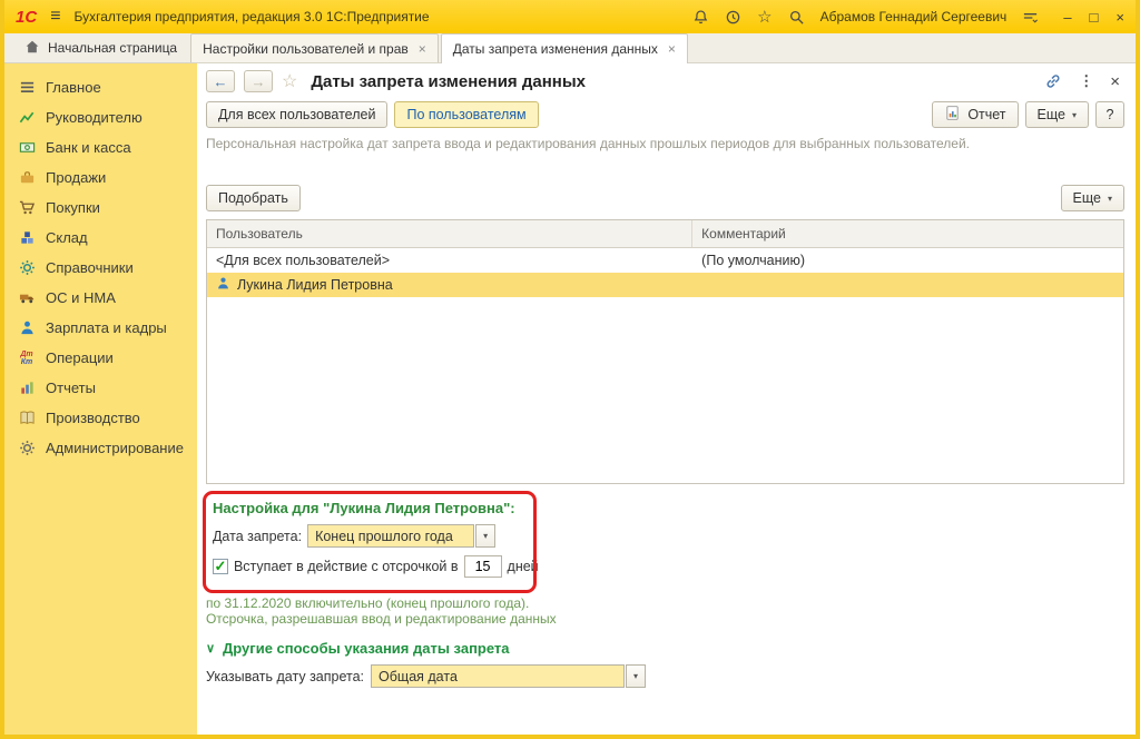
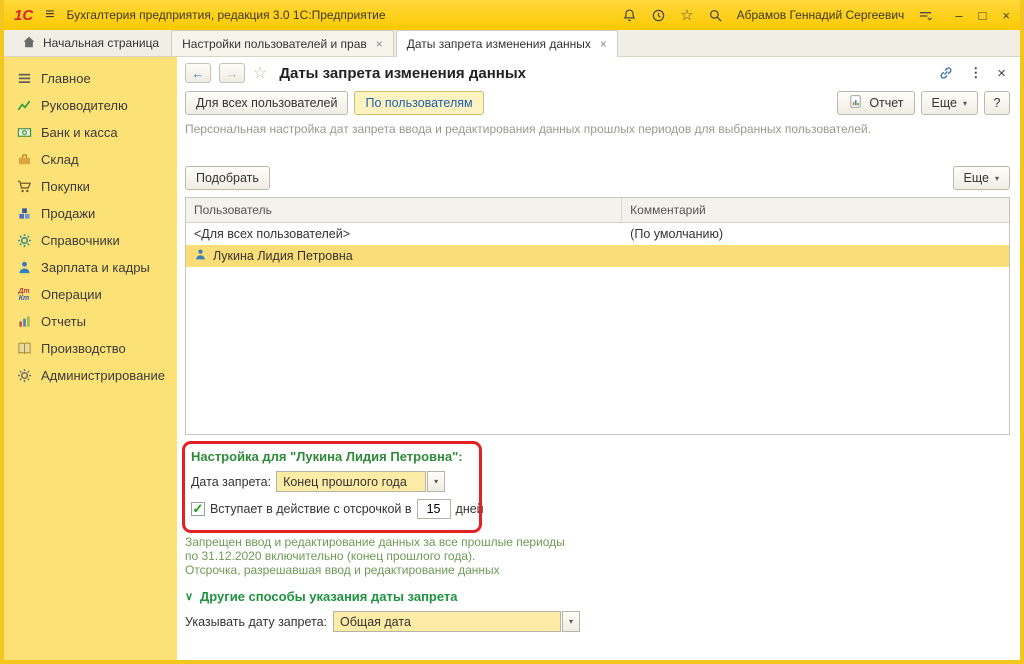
  1С
  ≡
  Бухгалтерия предприятия, редакция 3.0 1С:Предприятие
  ☆
  Абрамов Геннадий Сергеевич
  –
  □
  ×
  Начальная страница
  Настройки пользователей и прав
  ×
  Даты запрета изменения данных
  ×
  Главное
  Руководителю
  Банк и касса
- Продажи
+ Склад
  Покупки
- Склад
+ Продажи
  Справочники
- ОС и НМА
  Зарплата и кадры
  Операции
  Отчеты
  Производство
  Администрирование
  ←
  →
  ☆
  Даты запрета изменения данных
  ⋮
  ×
  Для всех пользователей
  По пользователям
  Отчет
  Еще
  ▾
  ?
  Персональная настройка дат запрета ввода и редактирования данных прошлых периодов для выбранных пользователей.
  Подобрать
  Еще
  ▾
  Пользователь
  Комментарий
  <Для всех пользователей>
  (По умолчанию)
  Лукина Лидия Петровна
  Настройка для "Лукина Лидия Петровна":
  Дата запрета:
  Конец прошлого года
  ▾
  ✓
  Вступает в действие с отсрочкой в
  15
  дней
+ Запрещен ввод и редактирование данных за все прошлые периоды
  по 31.12.2020 включительно (конец прошлого года).
  Отсрочка, разрешавшая ввод и редактирование данных
  ∨
  Другие способы указания даты запрета
  Указывать дату запрета:
  Общая дата
  ▾
